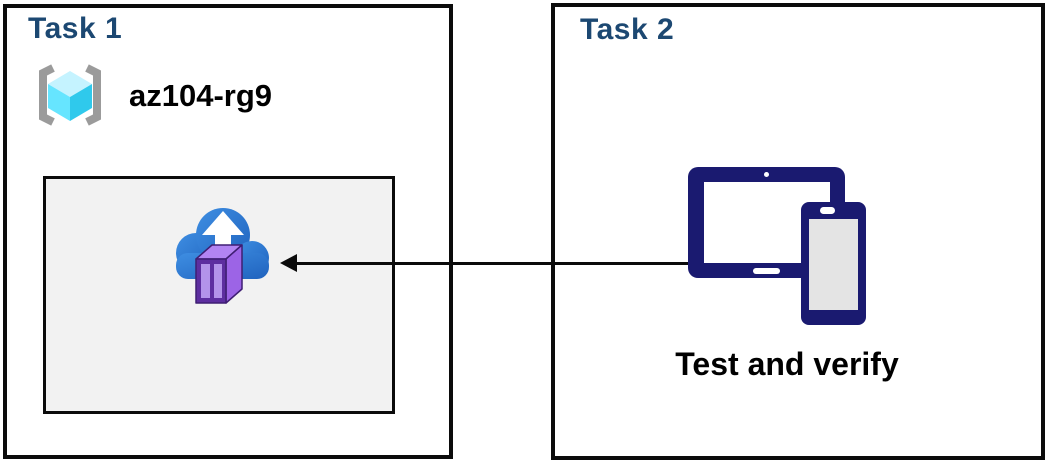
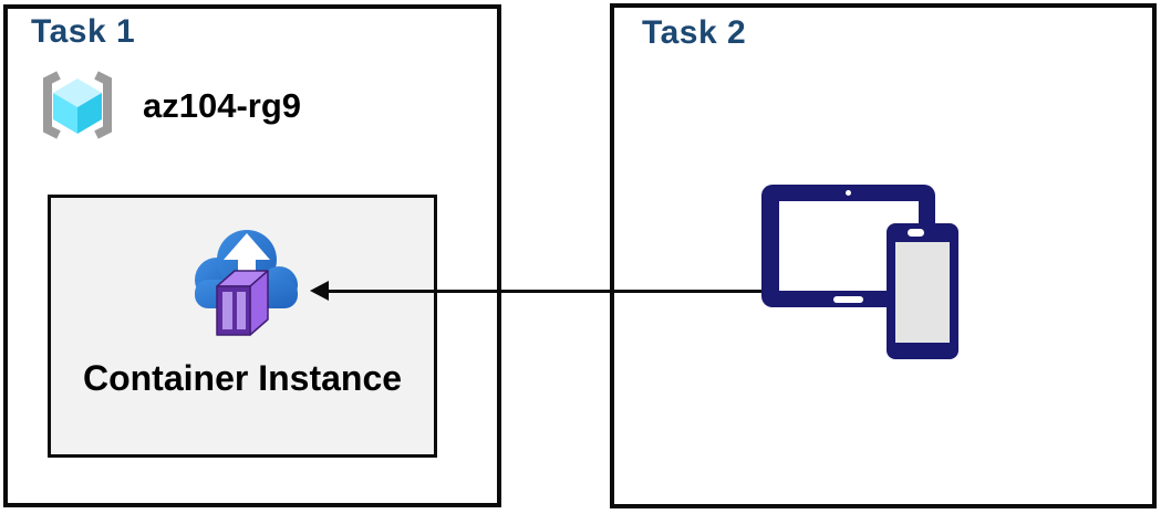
  Task 1
  az104-rg9
+ Container Instance
  Task 2
- Test and verify
